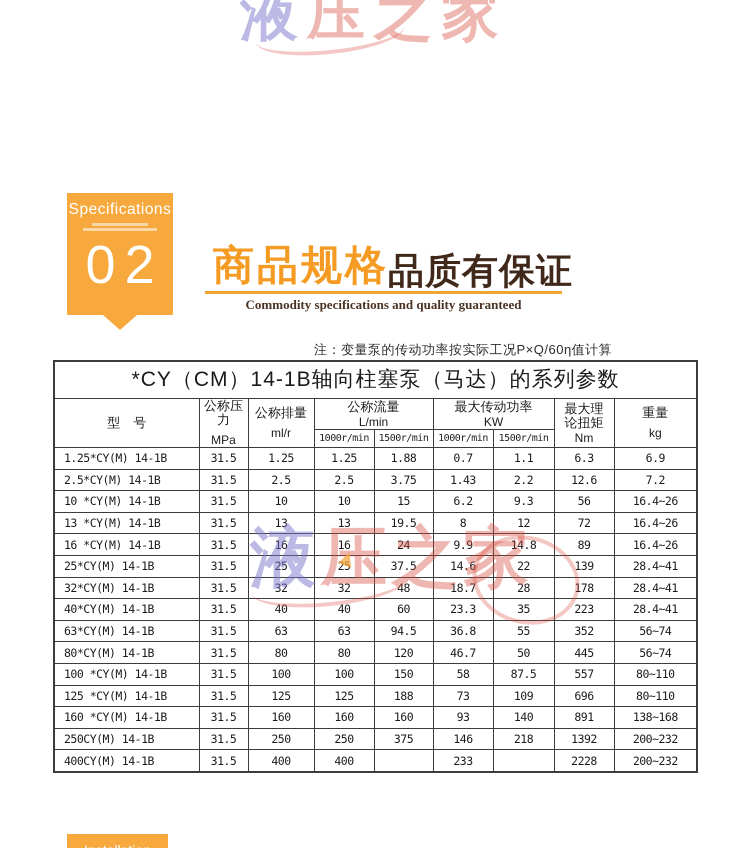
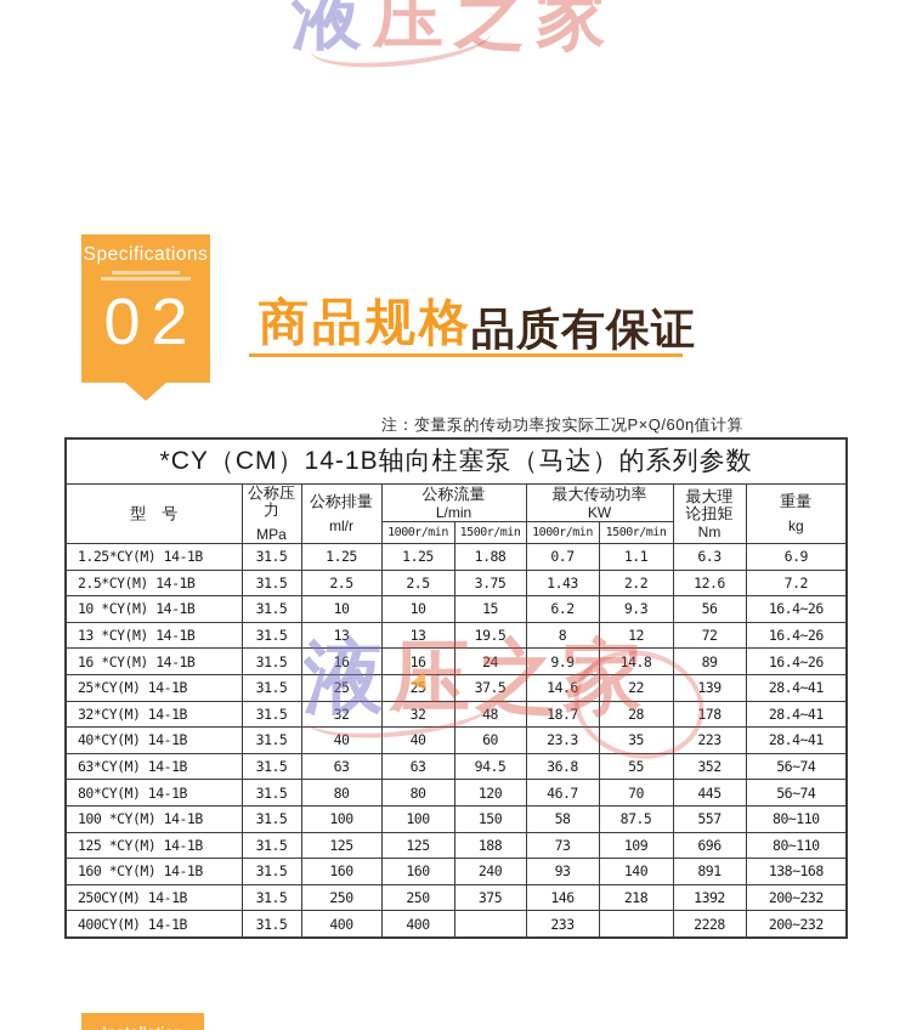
  液压之家
  Specifications
  02
  商品规格
  品质有保证
- Commodity specifications and quality guaranteed
  注：变量泵的传动功率按实际工况P×Q/60η值计算
  *CY（CM）14-1B轴向柱塞泵（马达）的系列参数
  型 号	公称压力MPa	公称排量ml/r	公称流量L/min	最大传动功率KW	最大理论扭矩Nm	重量kg
  1000r/min	1500r/min	1000r/min	1500r/min
  1.25*CY(M) 14-1B	31.5	1.25	1.25	1.88	0.7	1.1	6.3	6.9
  2.5*CY(M) 14-1B	31.5	2.5	2.5	3.75	1.43	2.2	12.6	7.2
  10 *CY(M) 14-1B	31.5	10	10	15	6.2	9.3	56	16.4~26
  13 *CY(M) 14-1B	31.5	13	13	19.5	8	12	72	16.4~26
  16 *CY(M) 14-1B	31.5	16	16	24	9.9	14.8	89	16.4~26
  25*CY(M) 14-1B	31.5	25	25	37.5	14.6	22	139	28.4~41
  32*CY(M) 14-1B	31.5	32	32	48	18.7	28	178	28.4~41
  40*CY(M) 14-1B	31.5	40	40	60	23.3	35	223	28.4~41
  63*CY(M) 14-1B	31.5	63	63	94.5	36.8	55	352	56~74
- 80*CY(M) 14-1B	31.5	80	80	120	46.7	50	445	56~74
+ 80*CY(M) 14-1B	31.5	80	80	120	46.7	70	445	56~74
  100 *CY(M) 14-1B	31.5	100	100	150	58	87.5	557	80~110
  125 *CY(M) 14-1B	31.5	125	125	188	73	109	696	80~110
- 160 *CY(M) 14-1B	31.5	160	160	160	93	140	891	138~168
+ 160 *CY(M) 14-1B	31.5	160	160	240	93	140	891	138~168
  250CY(M) 14-1B	31.5	250	250	375	146	218	1392	200~232
  400CY(M) 14-1B	31.5	400	400		233		2228	200~232
  液压之家
